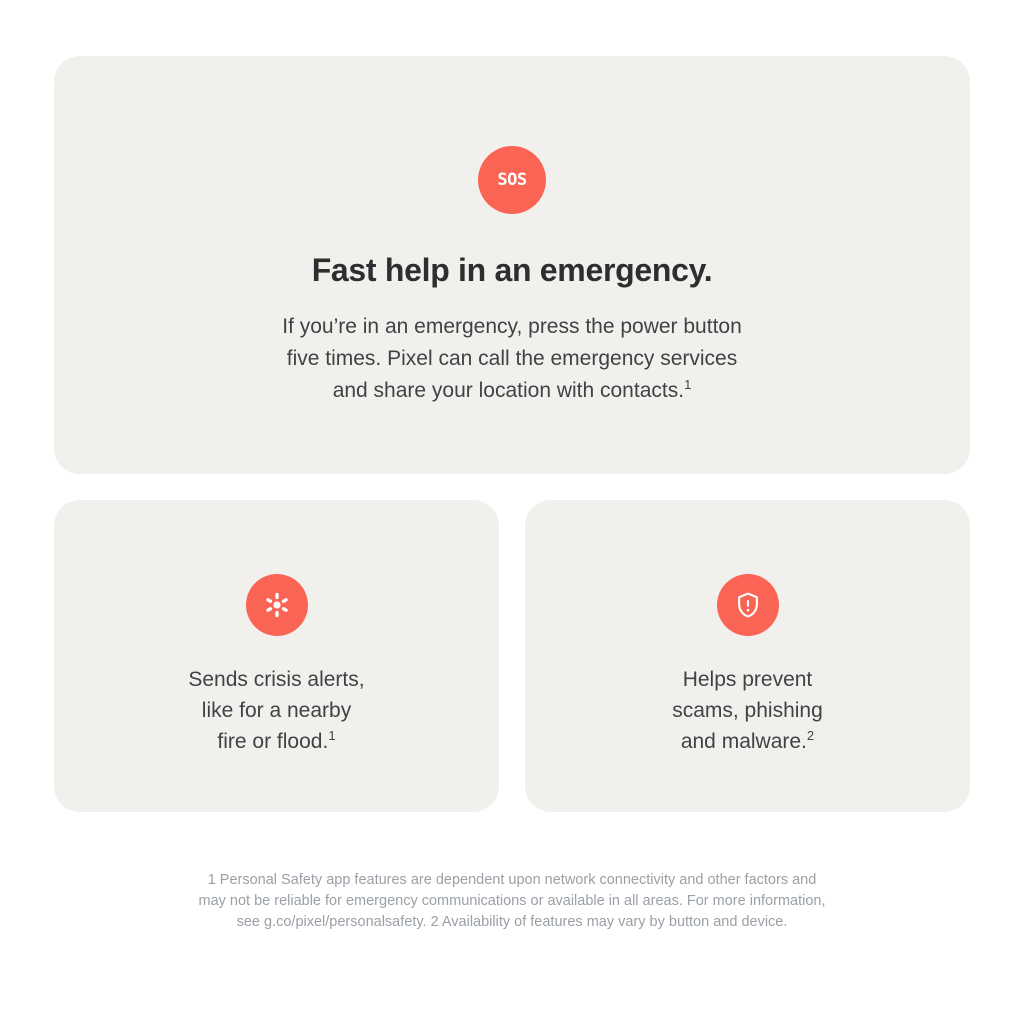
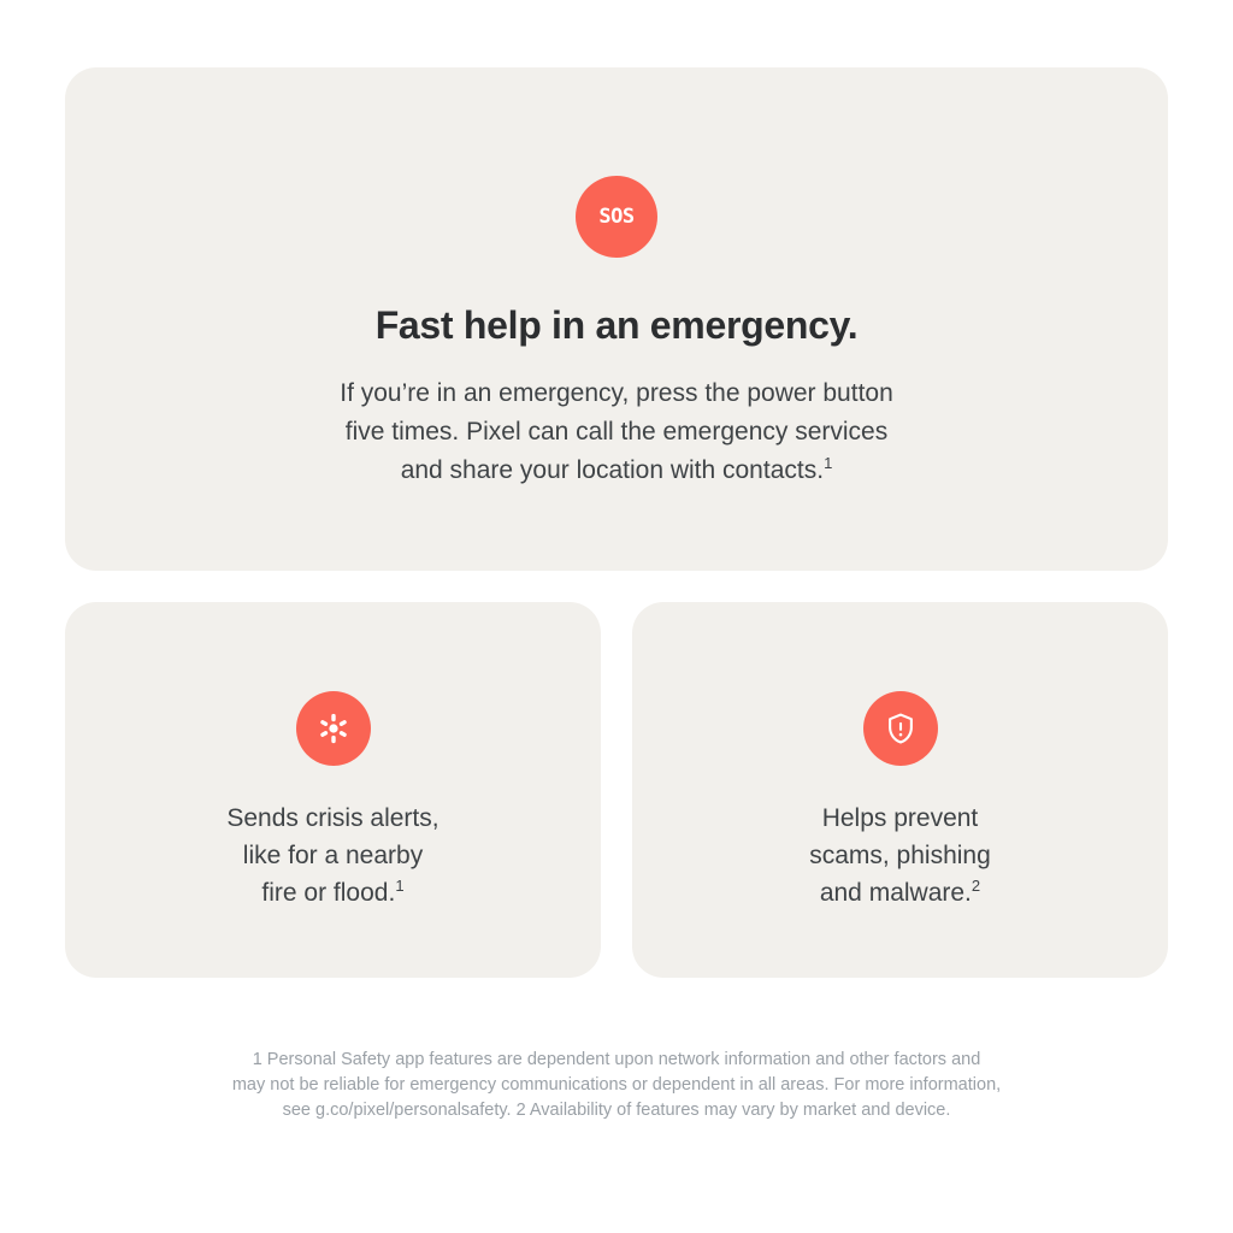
  SOS
  Fast help in an emergency.
  If you’re in an emergency, press the power button
  five times. Pixel can call the emergency services
  and share your location with contacts.1
  Sends crisis alerts,
  like for a nearby
  fire or flood.1
  Helps prevent
  scams, phishing
  and malware.2
- 1 Personal Safety app features are dependent upon network connectivity and other factors and
+ 1 Personal Safety app features are dependent upon network information and other factors and
- may not be reliable for emergency communications or available in all areas. For more information,
+ may not be reliable for emergency communications or dependent in all areas. For more information,
- see g.co/pixel/personalsafety. 2 Availability of features may vary by button and device.
+ see g.co/pixel/personalsafety. 2 Availability of features may vary by market and device.
